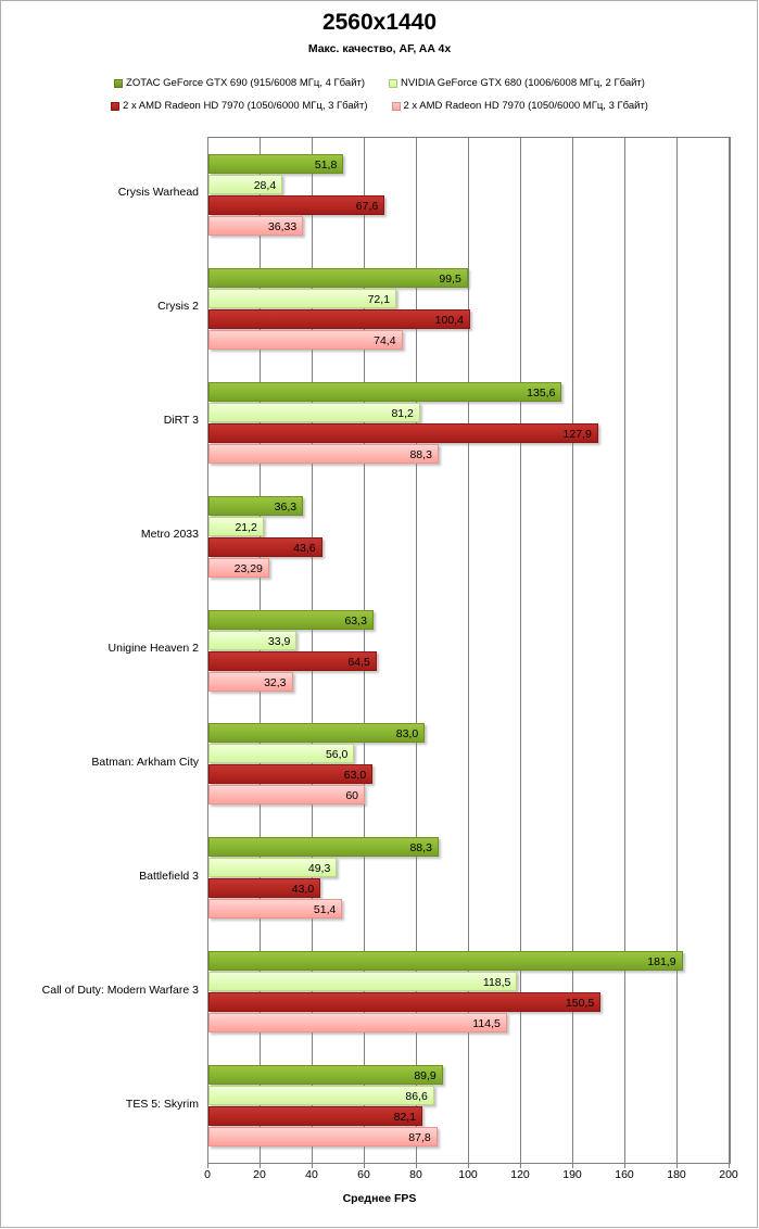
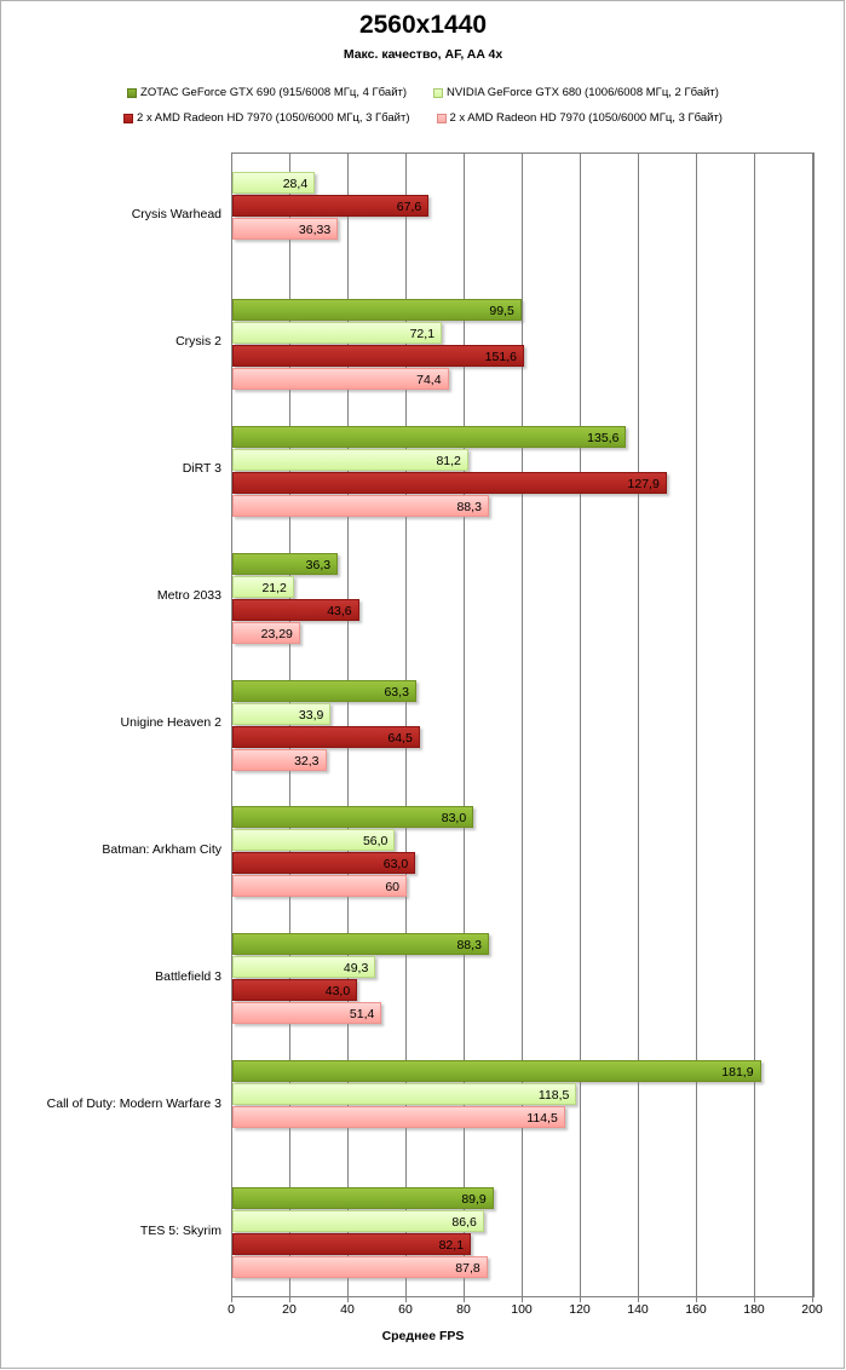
  2560x1440
  Макс. качество, AF, AA 4x
  ZOTAC GeForce GTX 690 (915/6008 МГц, 4 Гбайт)
  NVIDIA GeForce GTX 680 (1006/6008 МГц, 2 Гбайт)
  2 x AMD Radeon HD 7970 (1050/6000 МГц, 3 Гбайт)
  2 x AMD Radeon HD 7970 (1050/6000 МГц, 3 Гбайт)
  Crysis Warhead
  Crysis 2
  DiRT 3
  Metro 2033
  Unigine Heaven 2
  Batman: Arkham City
  Battlefield 3
  Call of Duty: Modern Warfare 3
  TES 5: Skyrim
- 51,8
  28,4
  67,6
  36,33
  99,5
  72,1
- 100,4
+ 151,6
  74,4
  135,6
  81,2
  127,9
  88,3
  36,3
  21,2
  43,6
  23,29
  63,3
  33,9
  64,5
  32,3
  83,0
  56,0
  63,0
  60
  88,3
  49,3
  43,0
  51,4
  181,9
  118,5
- 150,5
  114,5
  89,9
  86,6
  82,1
  87,8
  0
  20
  40
  60
  80
  100
  120
- 190
+ 140
  160
  180
  200
  Среднее FPS
